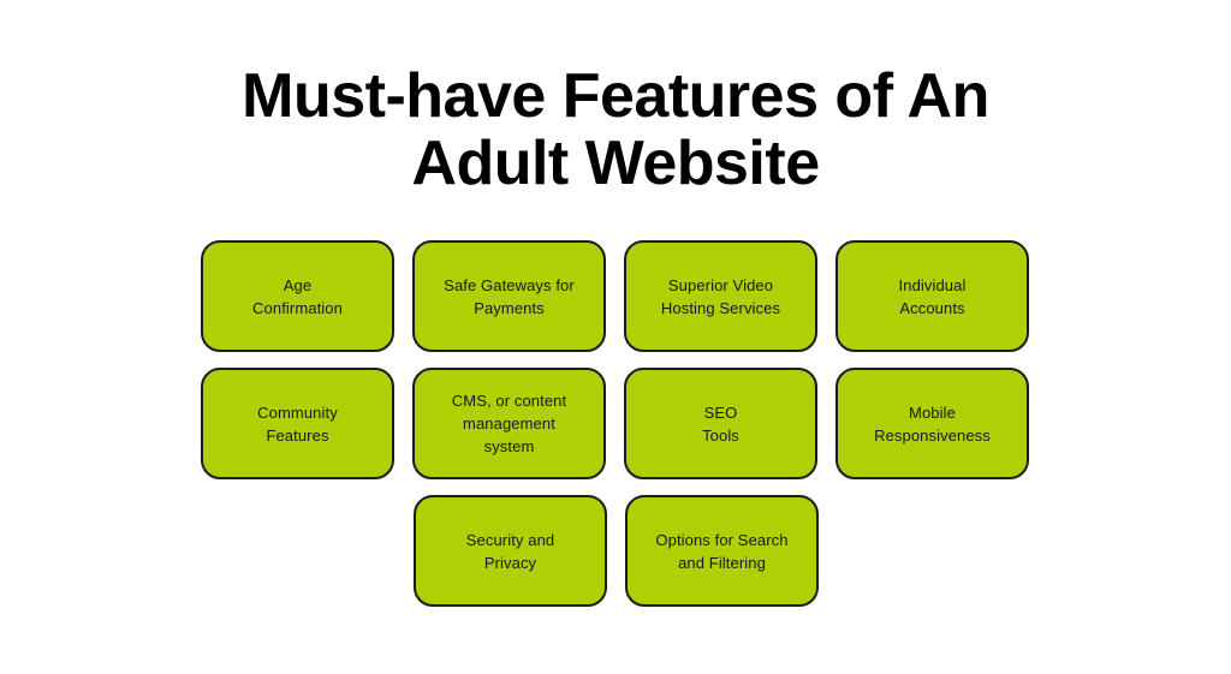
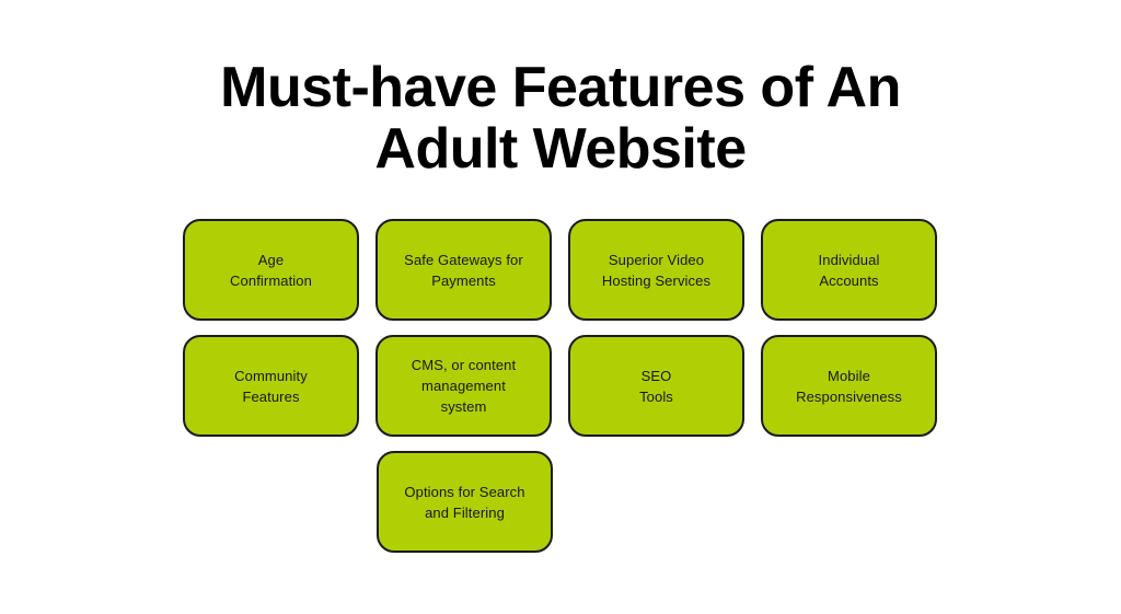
  Must-have Features of An
  Adult Website
  Age
  Confirmation
  Safe Gateways for
  Payments
  Superior Video
  Hosting Services
  Individual
  Accounts
  Community
  Features
  CMS, or content
  management
  system
  SEO
  Tools
  Mobile
  Responsiveness
- Security and
- Privacy
  Options for Search
  and Filtering
